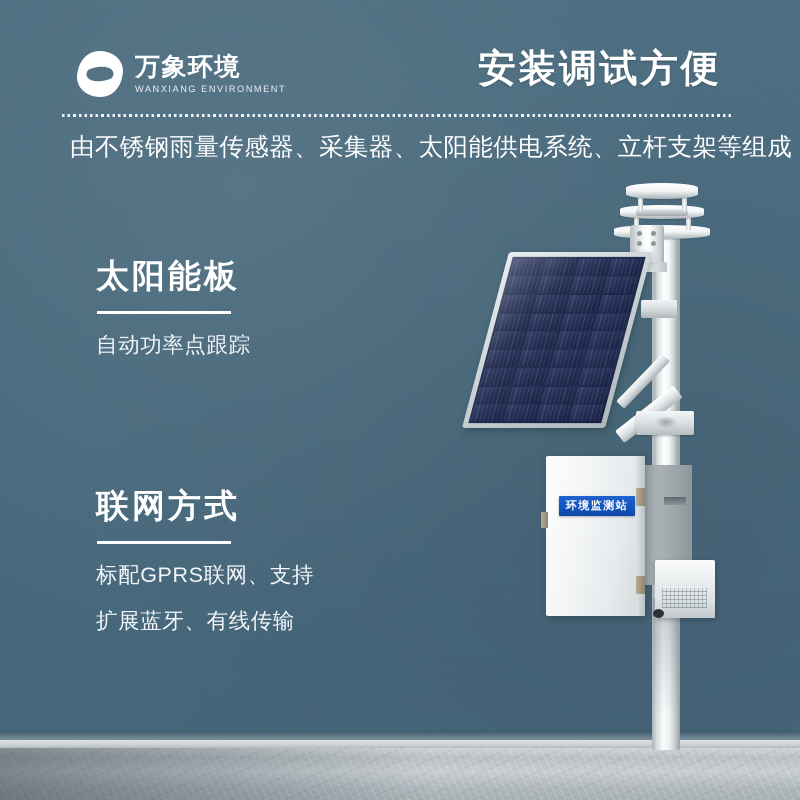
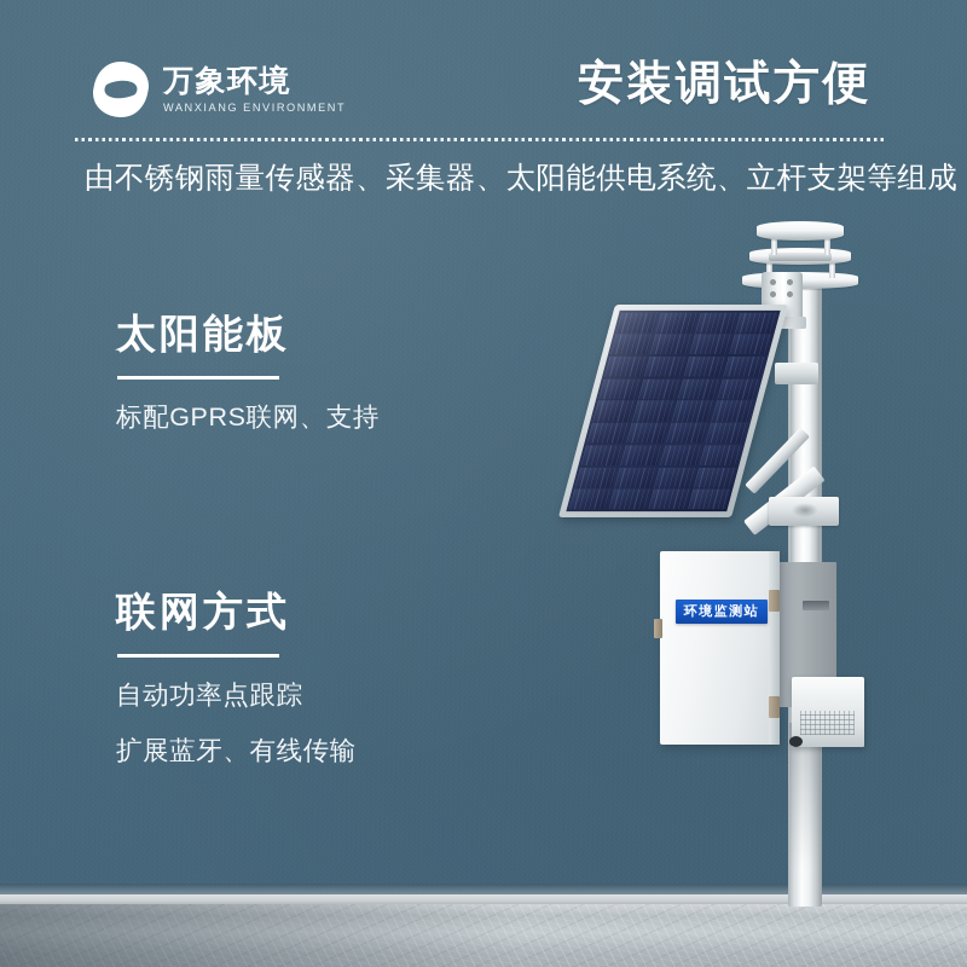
  万象环境
  WANXIANG ENVIRONMENT
  安装调试方便
  由不锈钢雨量传感器、采集器、太阳能供电系统、立杆支架等组成
  太阳能板
- 自动功率点跟踪
+ 标配GPRS联网、支持
  联网方式
- 标配GPRS联网、支持
+ 自动功率点跟踪
  扩展蓝牙、有线传输
  环境监测站
